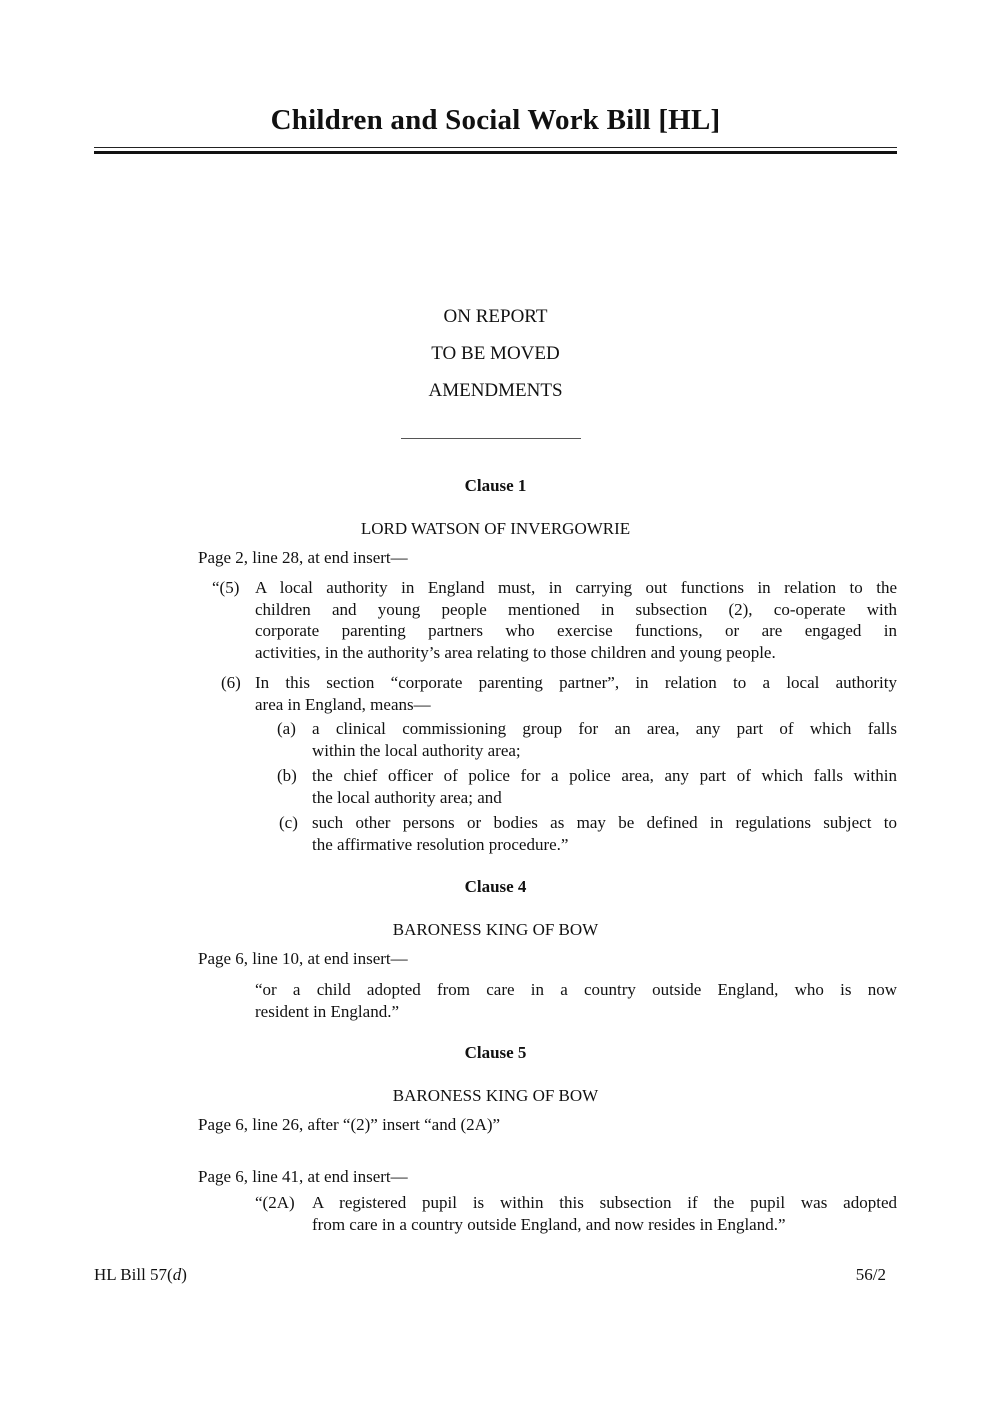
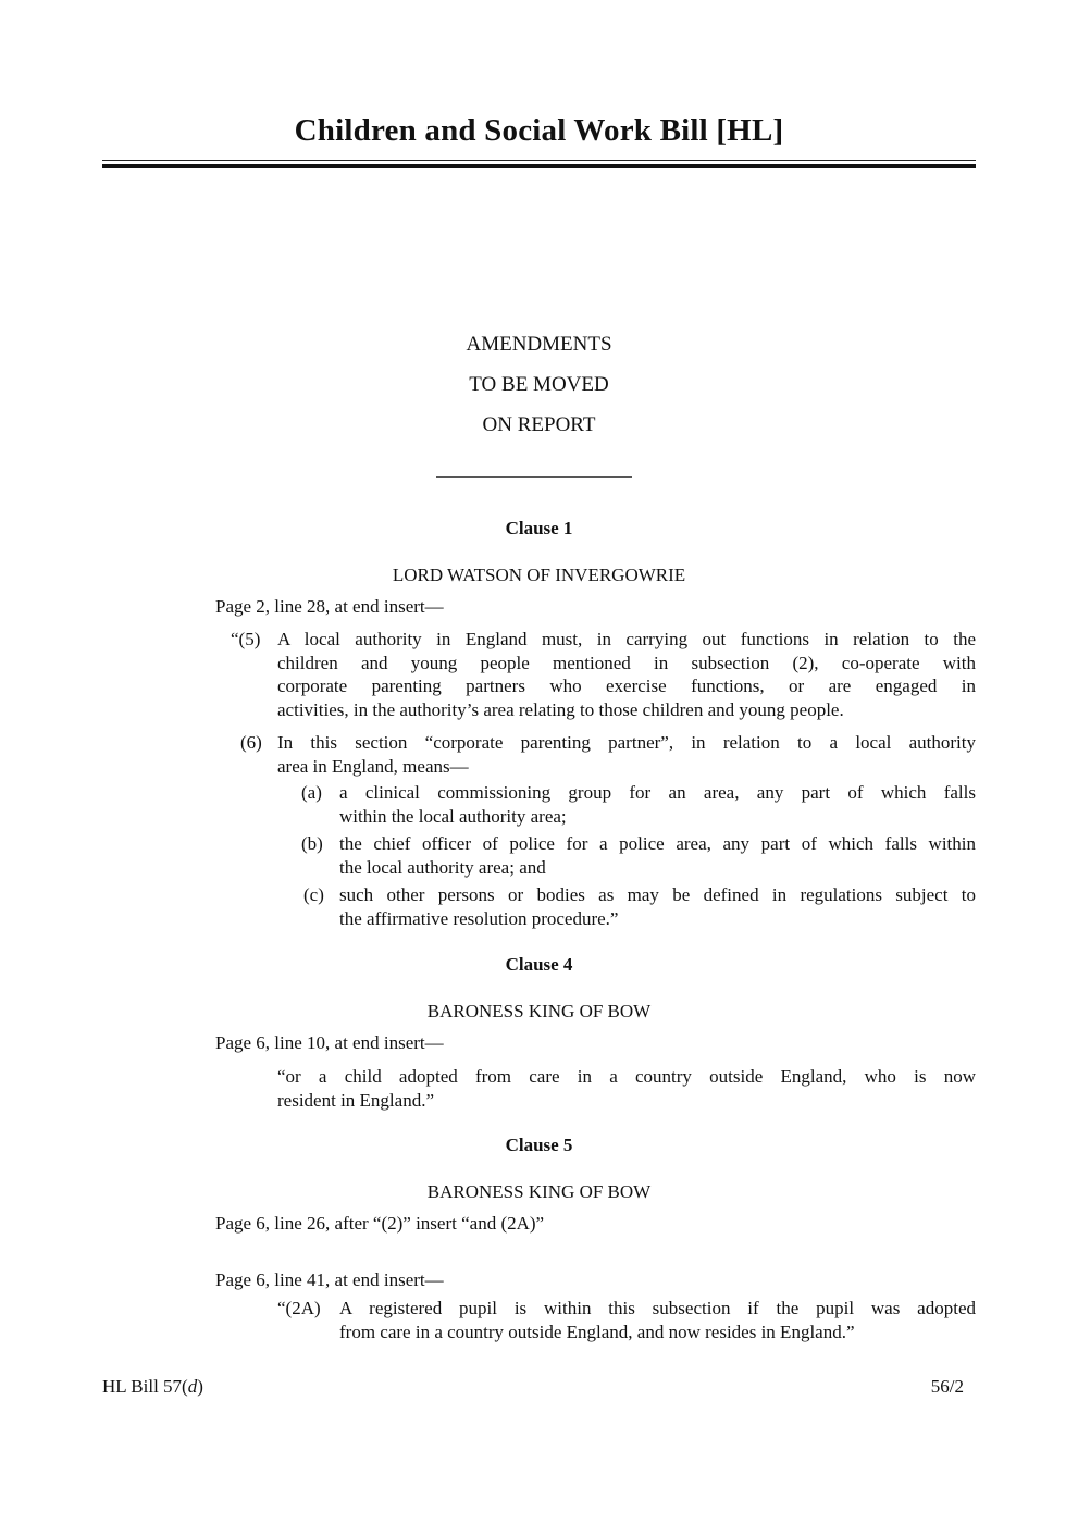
  Children and Social Work Bill [HL]
- ON REPORT
+ AMENDMENTS
  TO BE MOVED
- AMENDMENTS
+ ON REPORT
  Clause 1
  LORD WATSON OF INVERGOWRIE
  Page 2, line 28, at end insert—
  “(5)
  A local authority in England must, in carrying out functions in relation to the
  children and young people mentioned in subsection (2), co-operate with
  corporate parenting partners who exercise functions, or are engaged in
  activities, in the authority’s area relating to those children and young people.
  (6)
  In this section “corporate parenting partner”, in relation to a local authority
  area in England, means—
  (a)
  a clinical commissioning group for an area, any part of which falls
  within the local authority area;
  (b)
  the chief officer of police for a police area, any part of which falls within
  the local authority area; and
  (c)
  such other persons or bodies as may be defined in regulations subject to
  the affirmative resolution procedure.”
  Clause 4
  BARONESS KING OF BOW
  Page 6, line 10, at end insert—
  “or a child adopted from care in a country outside England, who is now
  resident in England.”
  Clause 5
  BARONESS KING OF BOW
  Page 6, line 26, after “(2)” insert “and (2A)”
  Page 6, line 41, at end insert—
  “(2A)
  A registered pupil is within this subsection if the pupil was adopted
  from care in a country outside England, and now resides in England.”
  HL Bill 57(d)
  56/2
